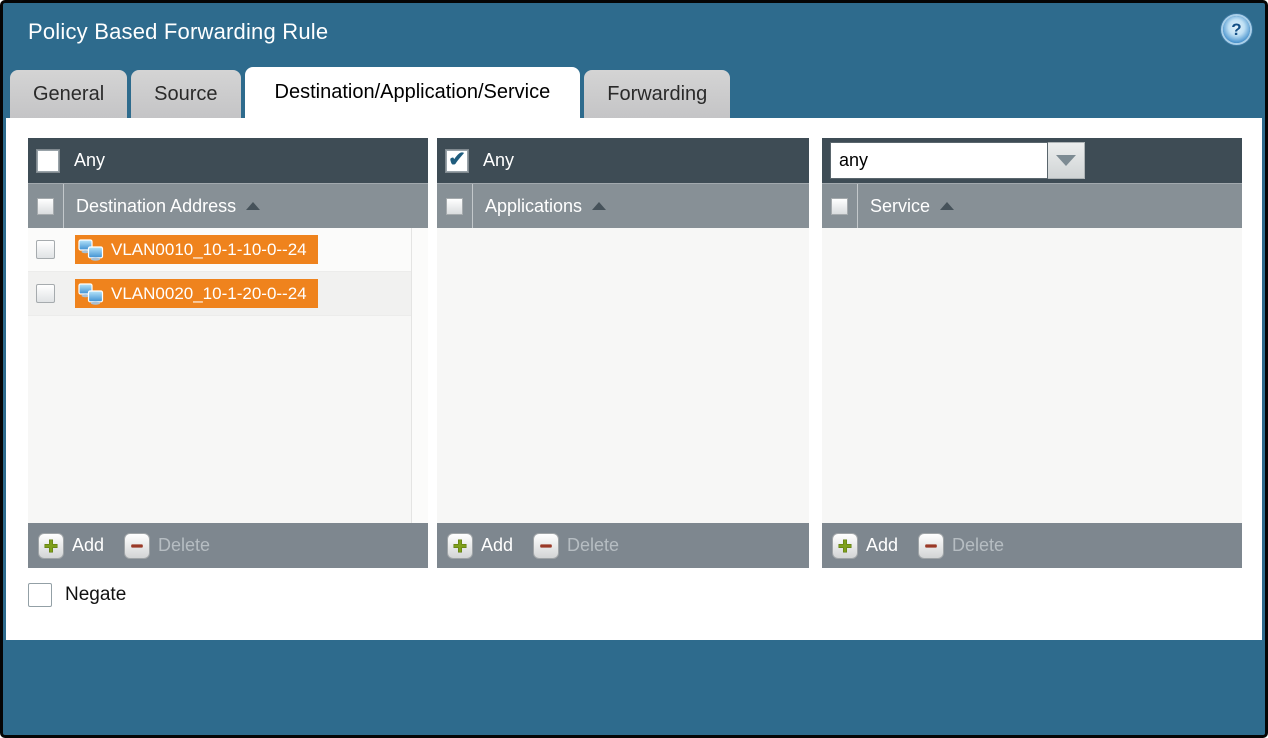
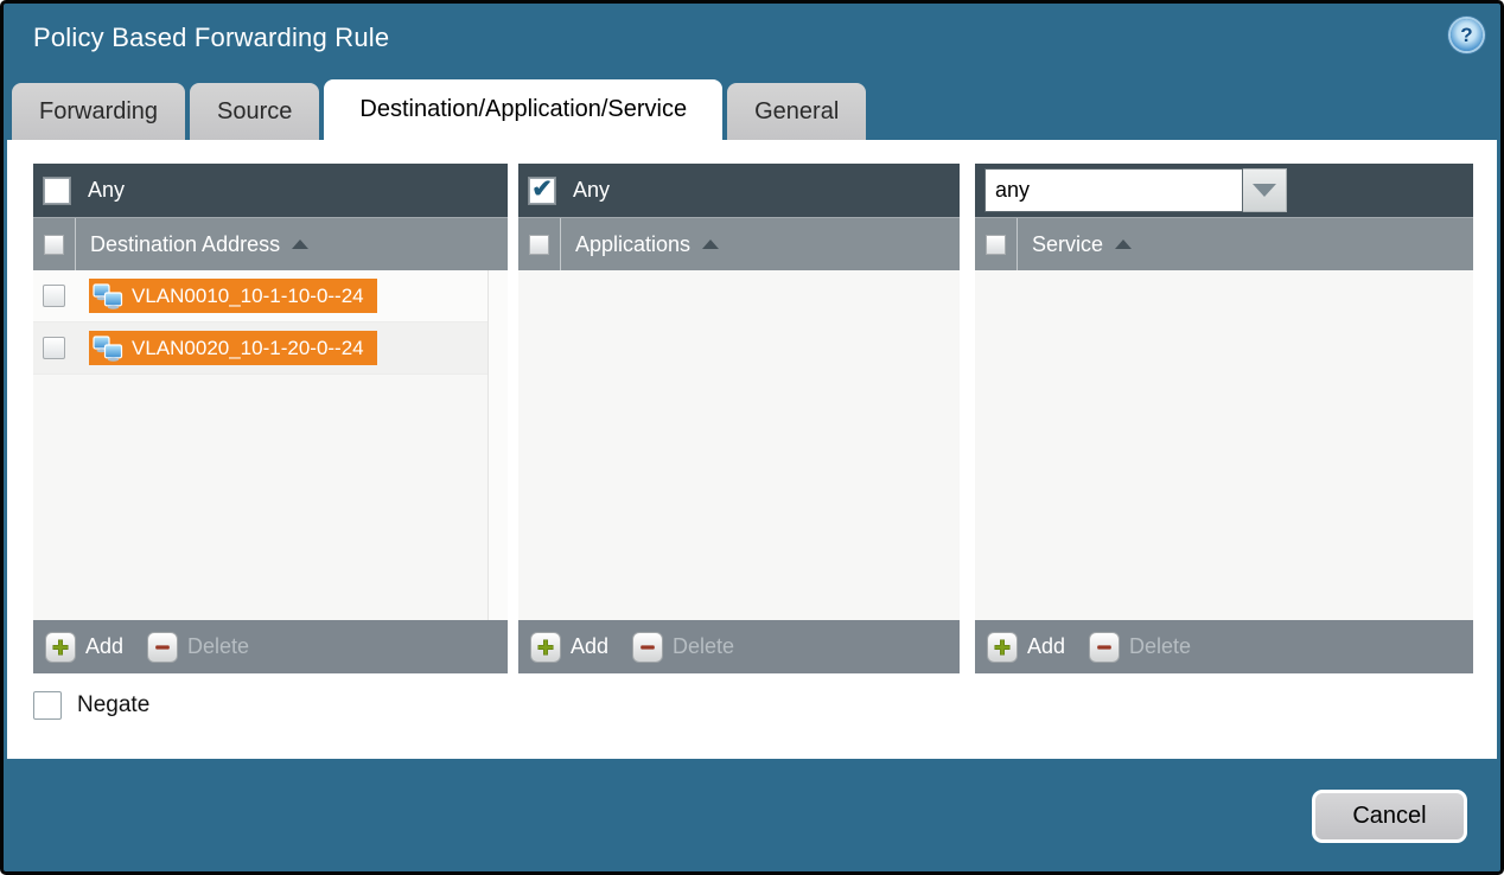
  Policy Based Forwarding Rule
  ?
- General
+ Forwarding
  Source
  Destination/Application/Service
- Forwarding
+ General
  Any
  Destination Address
  VLAN0010_10-1-10-0--24
  VLAN0020_10-1-20-0--24
  Add
  Delete
  ✔
  Any
  Applications
  Add
  Delete
  any
  Service
  Add
  Delete
  Negate
+ Cancel
